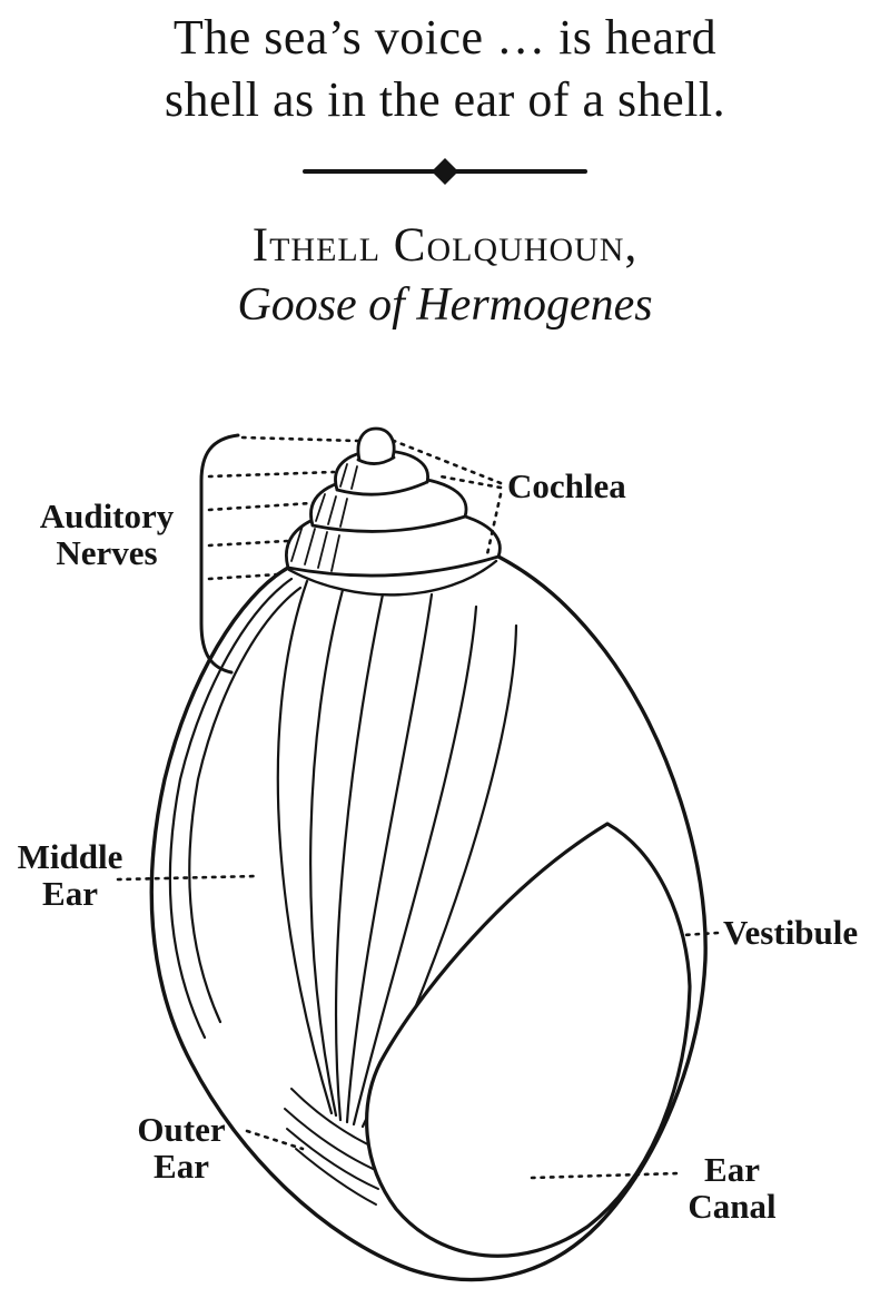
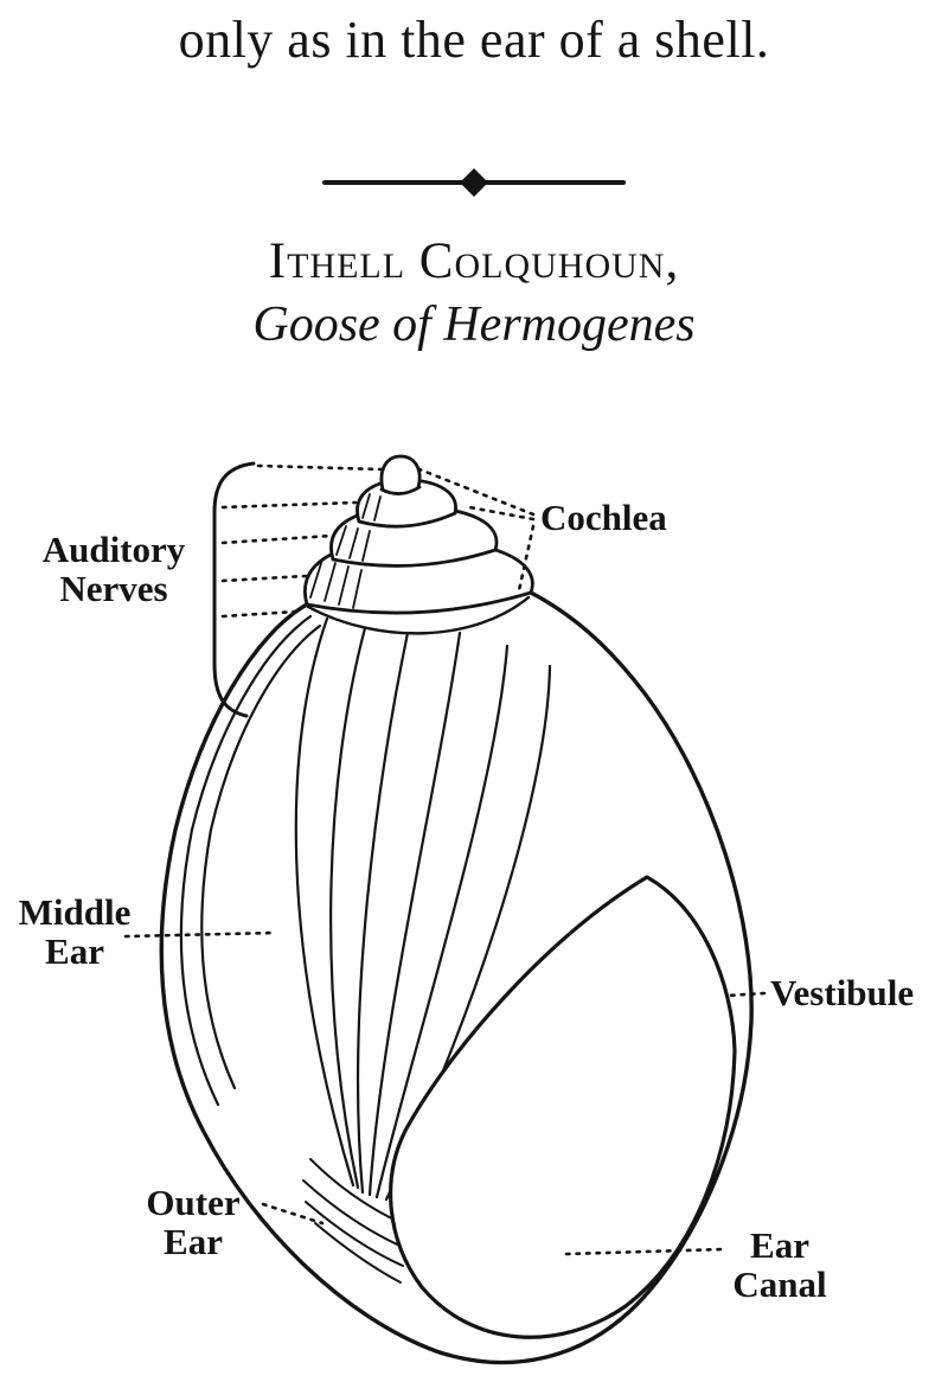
- The sea’s voice … is heard
- shell as in the ear of a shell.
+ only as in the ear of a shell.
  Ithell Colquhoun,
  Goose of Hermogenes
  Auditory
  Nerves
  Cochlea
  Middle
  Ear
  Vestibule
  Outer
  Ear
  Ear
  Canal
